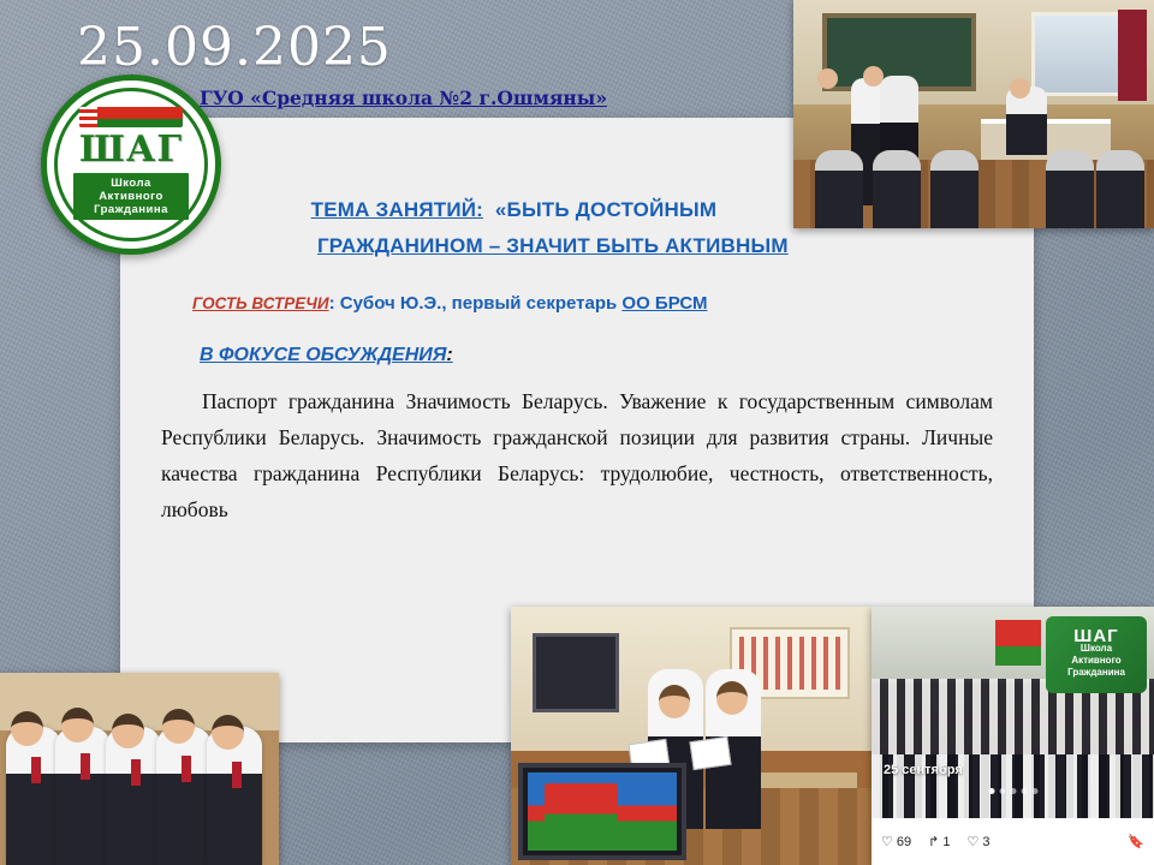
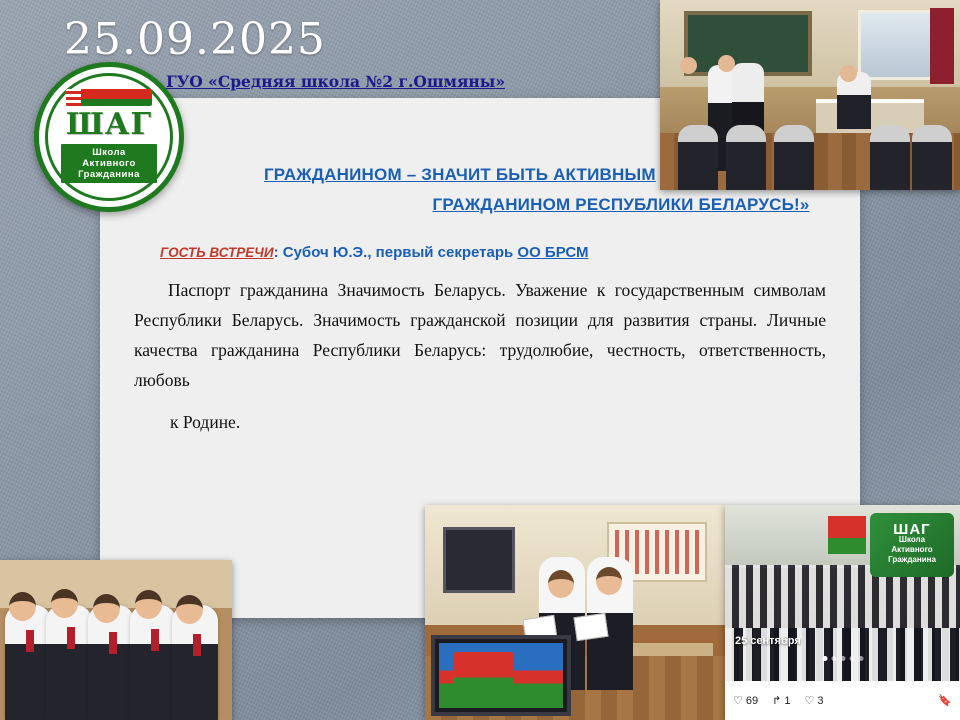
  25.09.2025
- ____ТЕМА ЗАНЯТИЙ: «БЫТЬ ДОСТОЙНЫМ
  ГРАЖДАНИНОМ – ЗНАЧИТ БЫТЬ АКТИВНЫМ
+ ________________ГРАЖДАНИНОМ РЕСПУБЛИКИ БЕЛАРУСЬ!»
  ГОСТЬ ВСТРЕЧИ: Субоч Ю.Э., первый секретарь ОО БРСМ
- В ФОКУСЕ ОБСУЖДЕНИЯ:
  Паспорт гражданина Значимость Беларусь. Уважение к государственным символам Республики Беларусь. Значимость гражданской позиции для развития страны. Личные качества гражданина Республики Беларусь: трудолюбие, честность, ответственность, любовь
+ к Родине.
  ГУО «Средняя школа №2 г.Ошмяны»
  ШАГ
  Школа
  Активного
  Гражданина
  ШАГ
  Школа
  Активного
  Гражданина
  25 сентября
  ♡
  69
  ↱
  1
  ♡
  3
  🔖
